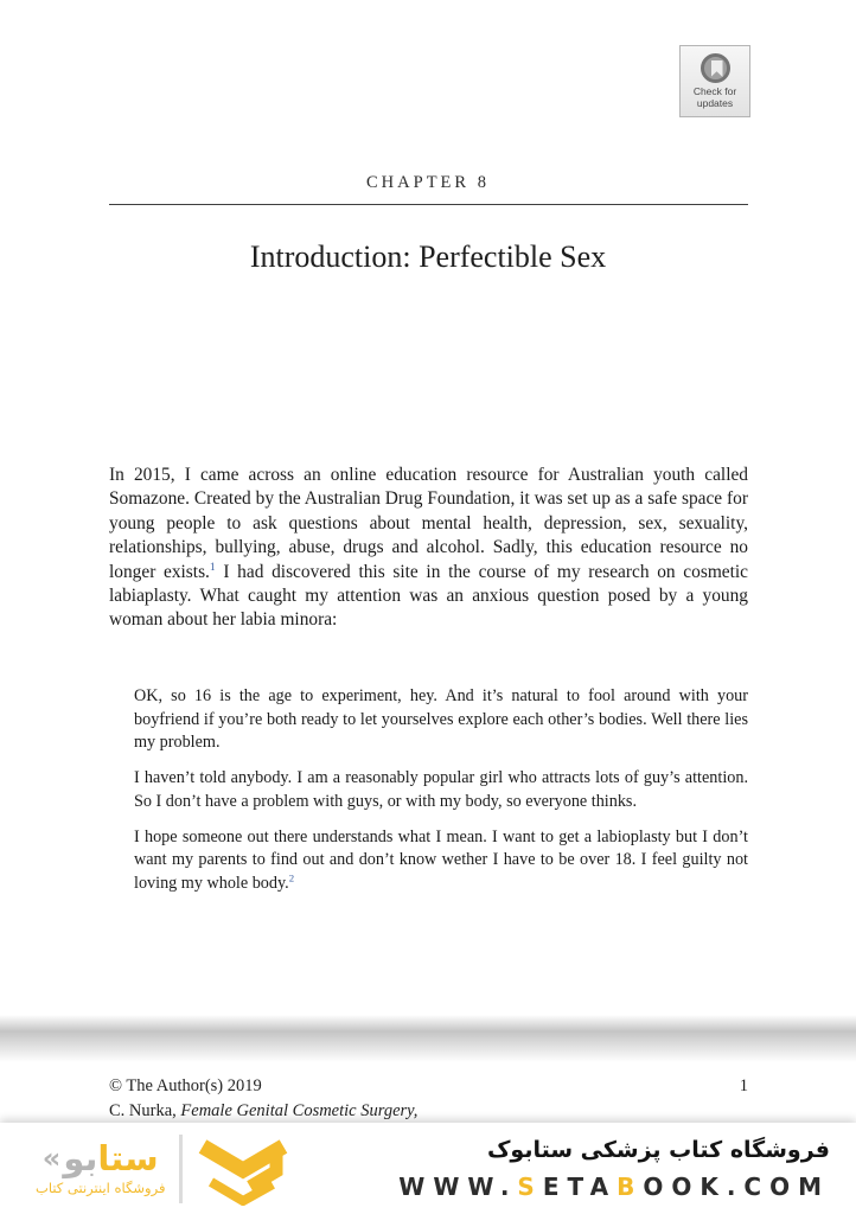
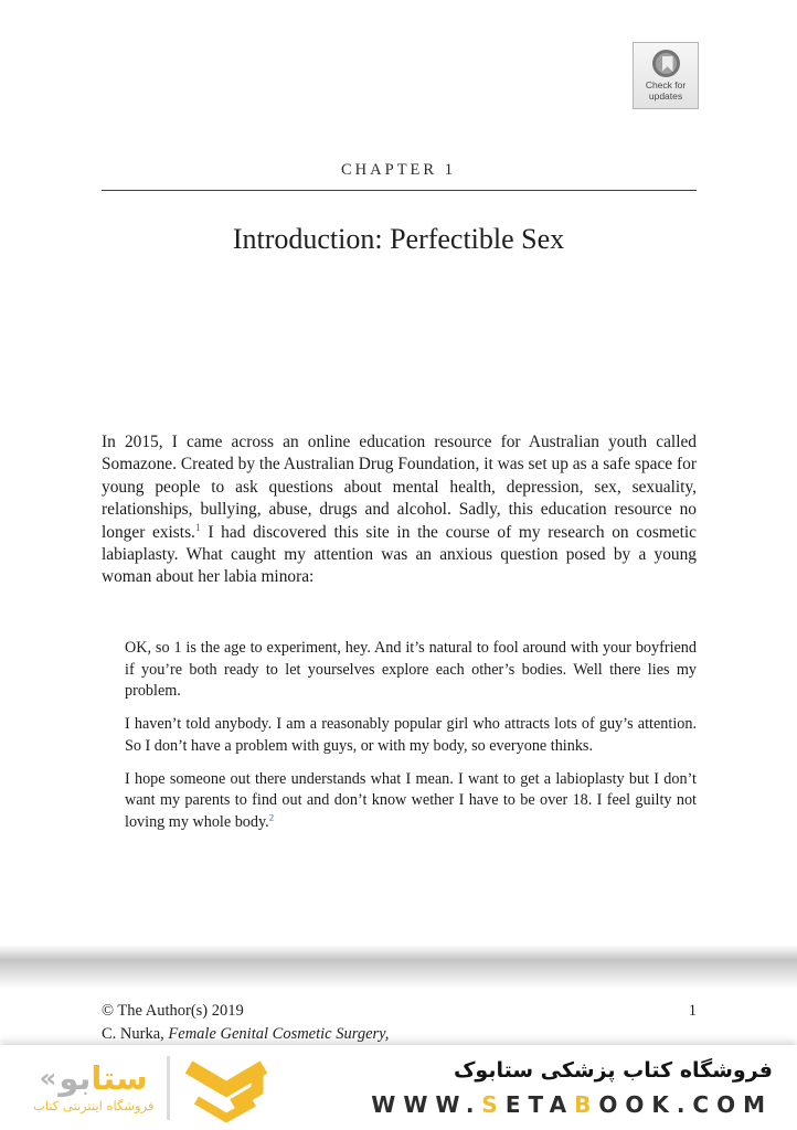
  Check for
  updates
- CHAPTER 8
+ CHAPTER 1
  Introduction: Perfectible Sex
  In 2015, I came across an online education resource for Australian youth called Somazone. Created by the Australian Drug Foundation, it was set up as a safe space for young people to ask questions about mental health, depression, sex, sexuality, relationships, bullying, abuse, drugs and alcohol. Sadly, this education resource no longer exists.1 I had discovered this site in the course of my research on cosmetic labiaplasty. What caught my attention was an anxious question posed by a young woman about her labia minora:
- OK, so 16 is the age to experiment, hey. And it’s natural to fool around with your boyfriend if you’re both ready to let yourselves explore each other’s bodies. Well there lies my problem.
+ OK, so 1 is the age to experiment, hey. And it’s natural to fool around with your boyfriend if you’re both ready to let yourselves explore each other’s bodies. Well there lies my problem.
  I haven’t told anybody. I am a reasonably popular girl who attracts lots of guy’s attention. So I don’t have a problem with guys, or with my body, so everyone thinks.
  I hope someone out there understands what I mean. I want to get a labioplasty but I don’t want my parents to find out and don’t know wether I have to be over 18. I feel guilty not loving my whole body.2
  © The Author(s) 2019
  1
  C. Nurka, Female Genital Cosmetic Surgery,
  «
  بو
  ستا
  فروشگاه اینترنتی کتاب
  فروشگاه کتاب پزشکی ستابوک
  WWW.SETABOOK.COM
